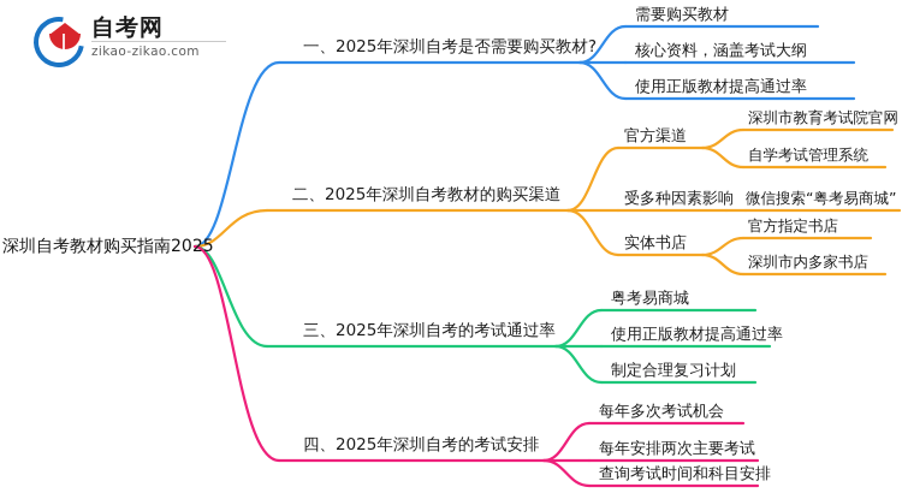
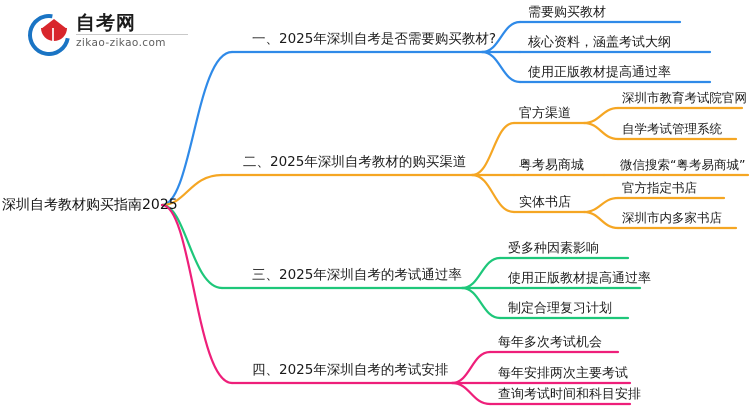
  自考网
  zikao-zikao.com
  深圳自考教材购买指南2025
  一、2025年深圳自考是否需要购买教材?
  需要购买教材
  核心资料，涵盖考试大纲
  使用正版教材提高通过率
  二、2025年深圳自考教材的购买渠道
  官方渠道
- 受多种因素影响
+ 粤考易商城
  实体书店
  深圳市教育考试院官网
  自学考试管理系统
  微信搜索“粤考易商城”
  官方指定书店
  深圳市内多家书店
  三、2025年深圳自考的考试通过率
- 粤考易商城
+ 受多种因素影响
  使用正版教材提高通过率
  制定合理复习计划
  四、2025年深圳自考的考试安排
  每年多次考试机会
  每年安排两次主要考试
  查询考试时间和科目安排
